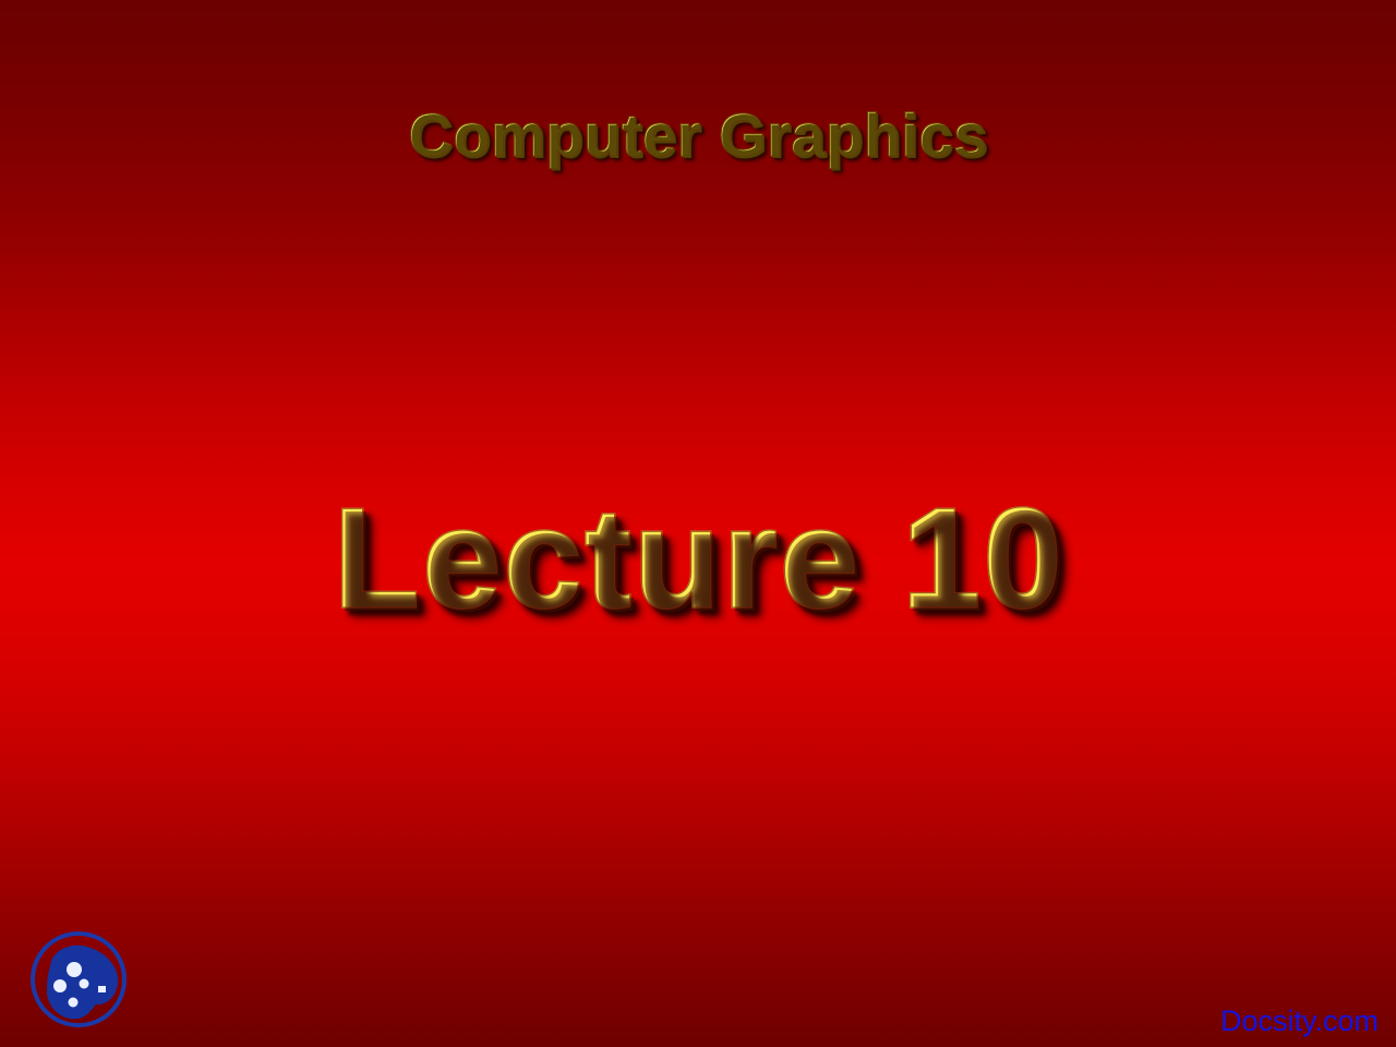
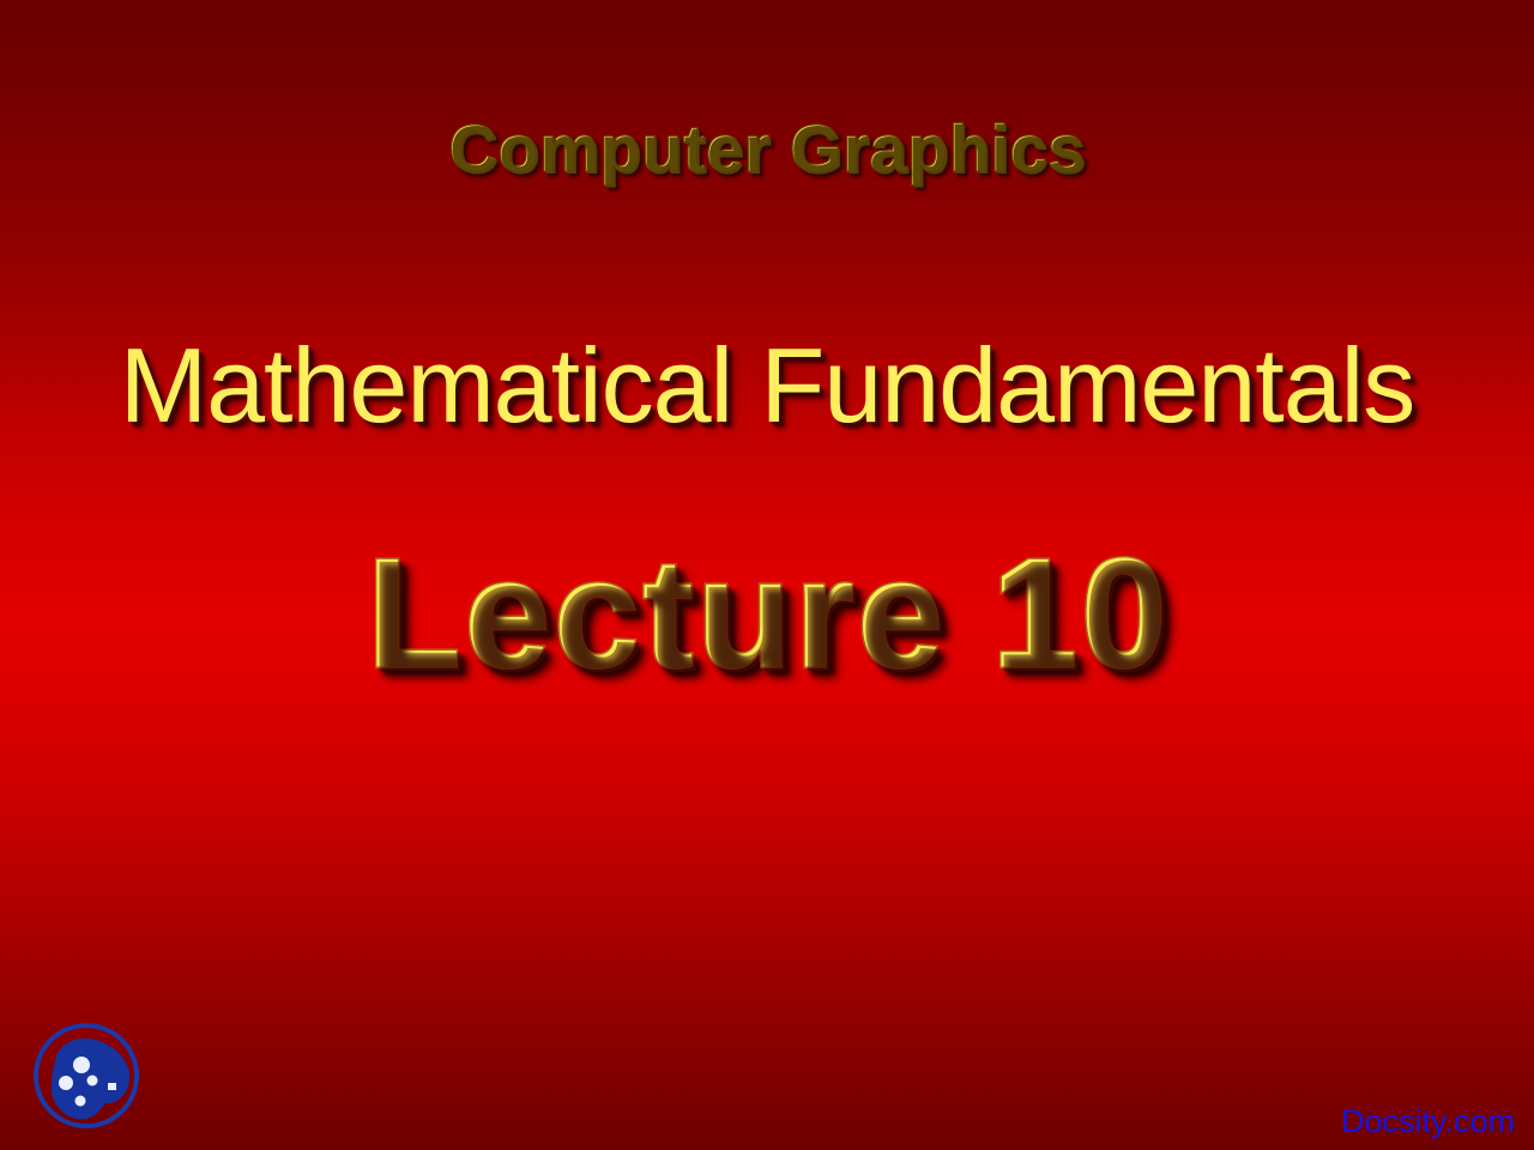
  Computer Graphics
+ Mathematical Fundamentals
  Lecture 10
  Docsity.com
